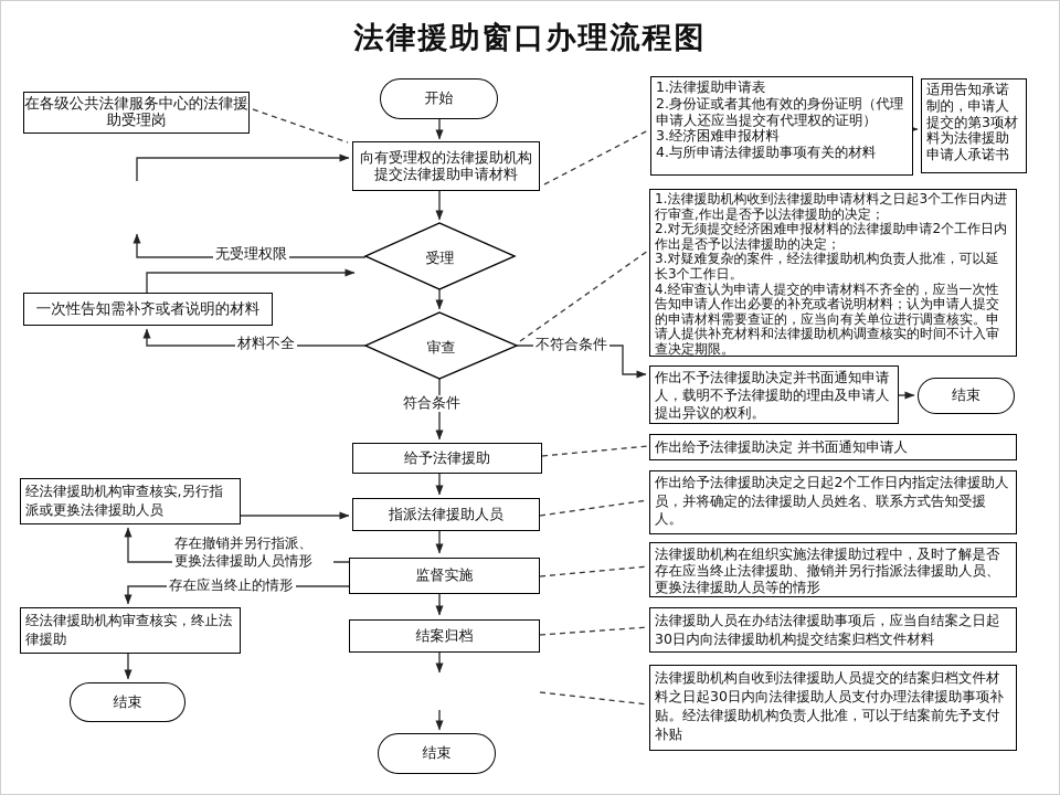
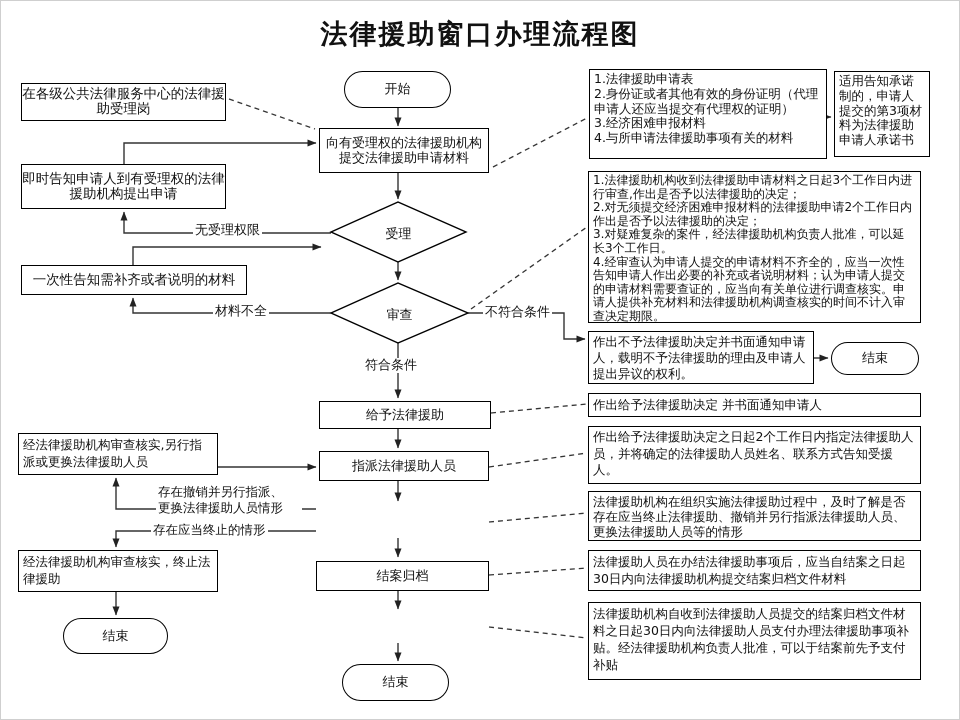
  法律援助窗口办理流程图
  开始
  结束
  结束
  结束
  向有受理权的法律援助机构提交法律援助申请材料
  给予法律援助
  指派法律援助人员
- 监督实施
  结案归档
  受理
  审查
  在各级公共法律服务中心的法律援助受理岗
+ 即时告知申请人到有受理权的法律援助机构提出申请
  一次性告知需补齐或者说明的材料
  经法律援助机构审查核实,另行指派或更换法律援助人员
  经法律援助机构审查核实，终止法律援助
  1.法律援助申请表
  2.身份证或者其他有效的身份证明（代理申请人还应当提交有代理权的证明）
  3.经济困难申报材料
  4.与所申请法律援助事项有关的材料
  适用告知承诺制的，申请人提交的第3项材料为法律援助申请人承诺书
  1.法律援助机构收到法律援助申请材料之日起3个工作日内进行审查,作出是否予以法律援助的决定；
  2.对无须提交经济困难申报材料的法律援助申请2个工作日内作出是否予以法律援助的决定；
  3.对疑难复杂的案件，经法律援助机构负责人批准，可以延长3个工作日。
  4.经审查认为申请人提交的申请材料不齐全的，应当一次性告知申请人作出必要的补充或者说明材料；认为申请人提交的申请材料需要查证的，应当向有关单位进行调查核实。申请人提供补充材料和法律援助机构调查核实的时间不计入审查决定期限。
  作出不予法律援助决定并书面通知申请人，载明不予法律援助的理由及申请人提出异议的权利。
  作出给予法律援助决定 并书面通知申请人
  作出给予法律援助决定之日起2个工作日内指定法律援助人员，并将确定的法律援助人员姓名、联系方式告知受援人。
  法律援助机构在组织实施法律援助过程中，及时了解是否存在应当终止法律援助、撤销并另行指派法律援助人员、更换法律援助人员等的情形
  法律援助人员在办结法律援助事项后，应当自结案之日起30日内向法律援助机构提交结案归档文件材料
  法律援助机构自收到法律援助人员提交的结案归档文件材料之日起30日内向法律援助人员支付办理法律援助事项补贴。经法律援助机构负责人批准，可以于结案前先予支付补贴
  无受理权限
  材料不全
  不符合条件
  符合条件
  存在撤销并另行指派、
  更换法律援助人员情形
  存在应当终止的情形
